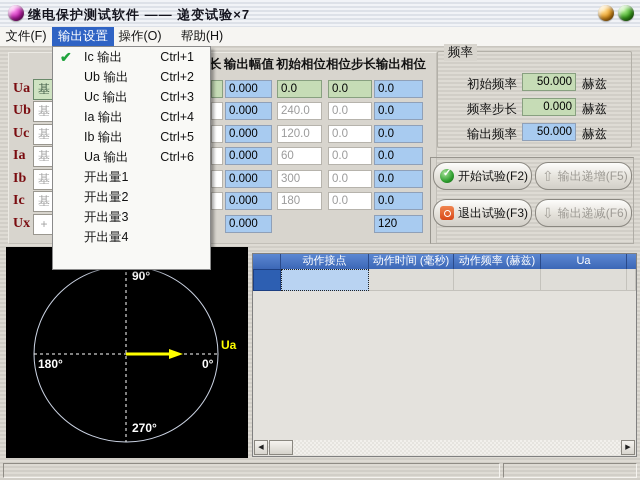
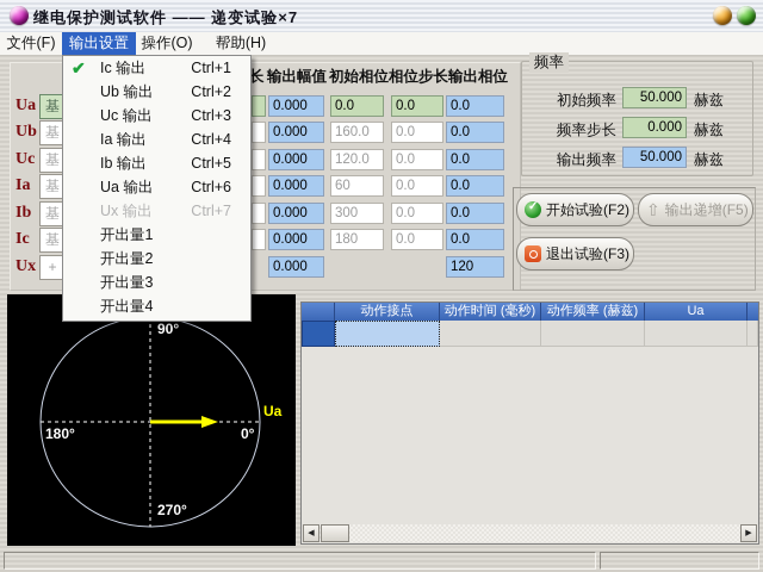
  继电保护测试软件 —— 递变试验×7
  文件(F)
  操作(O)
  帮助(H)
  长
  输出幅值
  初始相位
  相位步长
  输出相位
  Ua
  基
  0.000
  0.0
  0.0
  0.0
  Ub
  基
  0.000
- 240.0
+ 160.0
  0.0
  0.0
  Uc
  基
  0.000
  120.0
  0.0
  0.0
  Ia
  基
  0.000
  60
  0.0
  0.0
  Ib
  基
  0.000
  300
  0.0
  0.0
  Ic
  基
  0.000
  180
  0.0
  0.0
  Ux
  +
  0.000
  120
  频率
  初始频率
  50.000
  赫兹
  频率步长
  0.000
  赫兹
  输出频率
  50.000
  赫兹
  开始试验(F2)
  输出递增(F5)
  退出试验(F3)
- 输出递减(F6)
  90°
  180°
  0°
  270°
  Ua
  动作接点
  动作时间 (毫秒)
  动作频率 (赫兹)
  Ua
  ✔
  Ic 输出
  Ctrl+1
  Ub 输出
  Ctrl+2
  Uc 输出
  Ctrl+3
  Ia 输出
  Ctrl+4
  Ib 输出
  Ctrl+5
  Ua 输出
  Ctrl+6
+ Ux 输出
+ Ctrl+7
  开出量1
  开出量2
  开出量3
  开出量4
